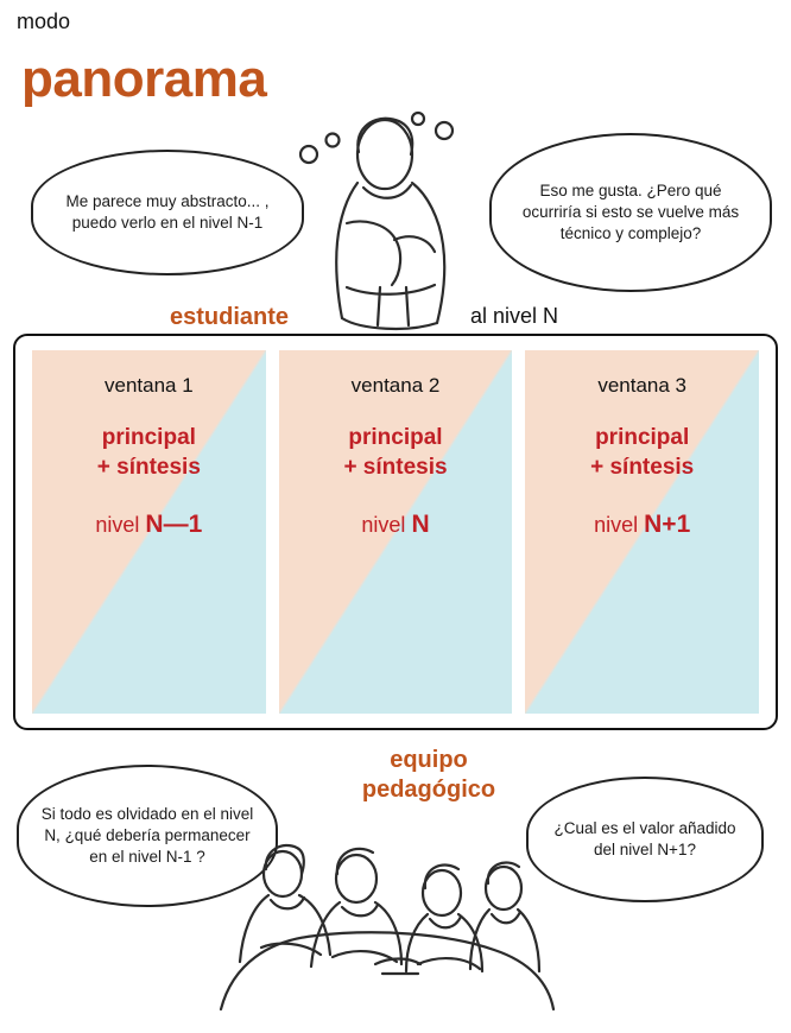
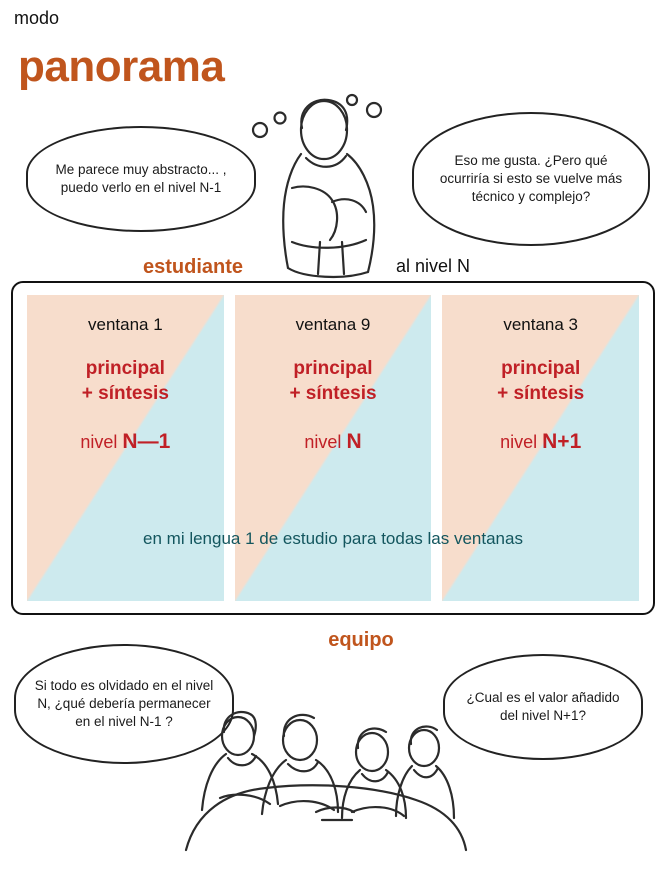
  modo
  panorama
  Me parece muy abstracto... , puedo verlo en el nivel N-1
  Eso me gusta. ¿Pero qué ocurriría si esto se vuelve más técnico y complejo?
  estudiante
  al nivel N
  ventana 1
  principal
  + síntesis
  nivel N—1
- ventana 2
+ ventana 9
  principal
  + síntesis
  nivel N
  ventana 3
  principal
  + síntesis
  nivel N+1
+ en mi lengua 1 de estudio para todas las ventanas
  equipo
- pedagógico
  Si todo es olvidado en el nivel N, ¿qué debería permanecer en el nivel N-1 ?
  ¿Cual es el valor añadido del nivel N+1?
